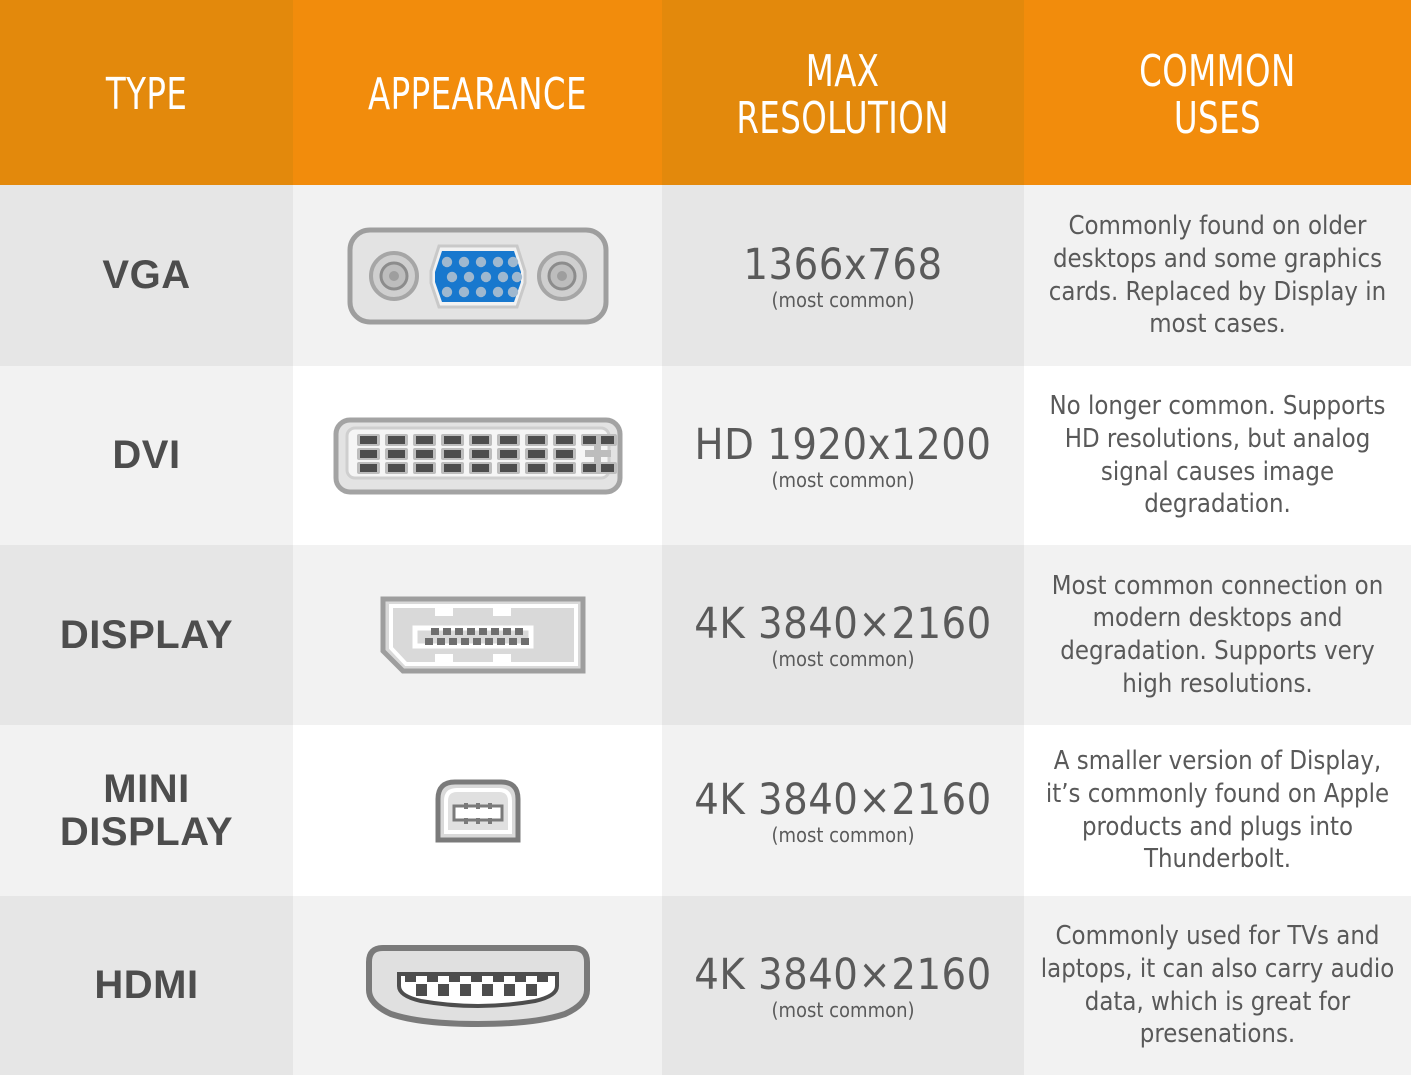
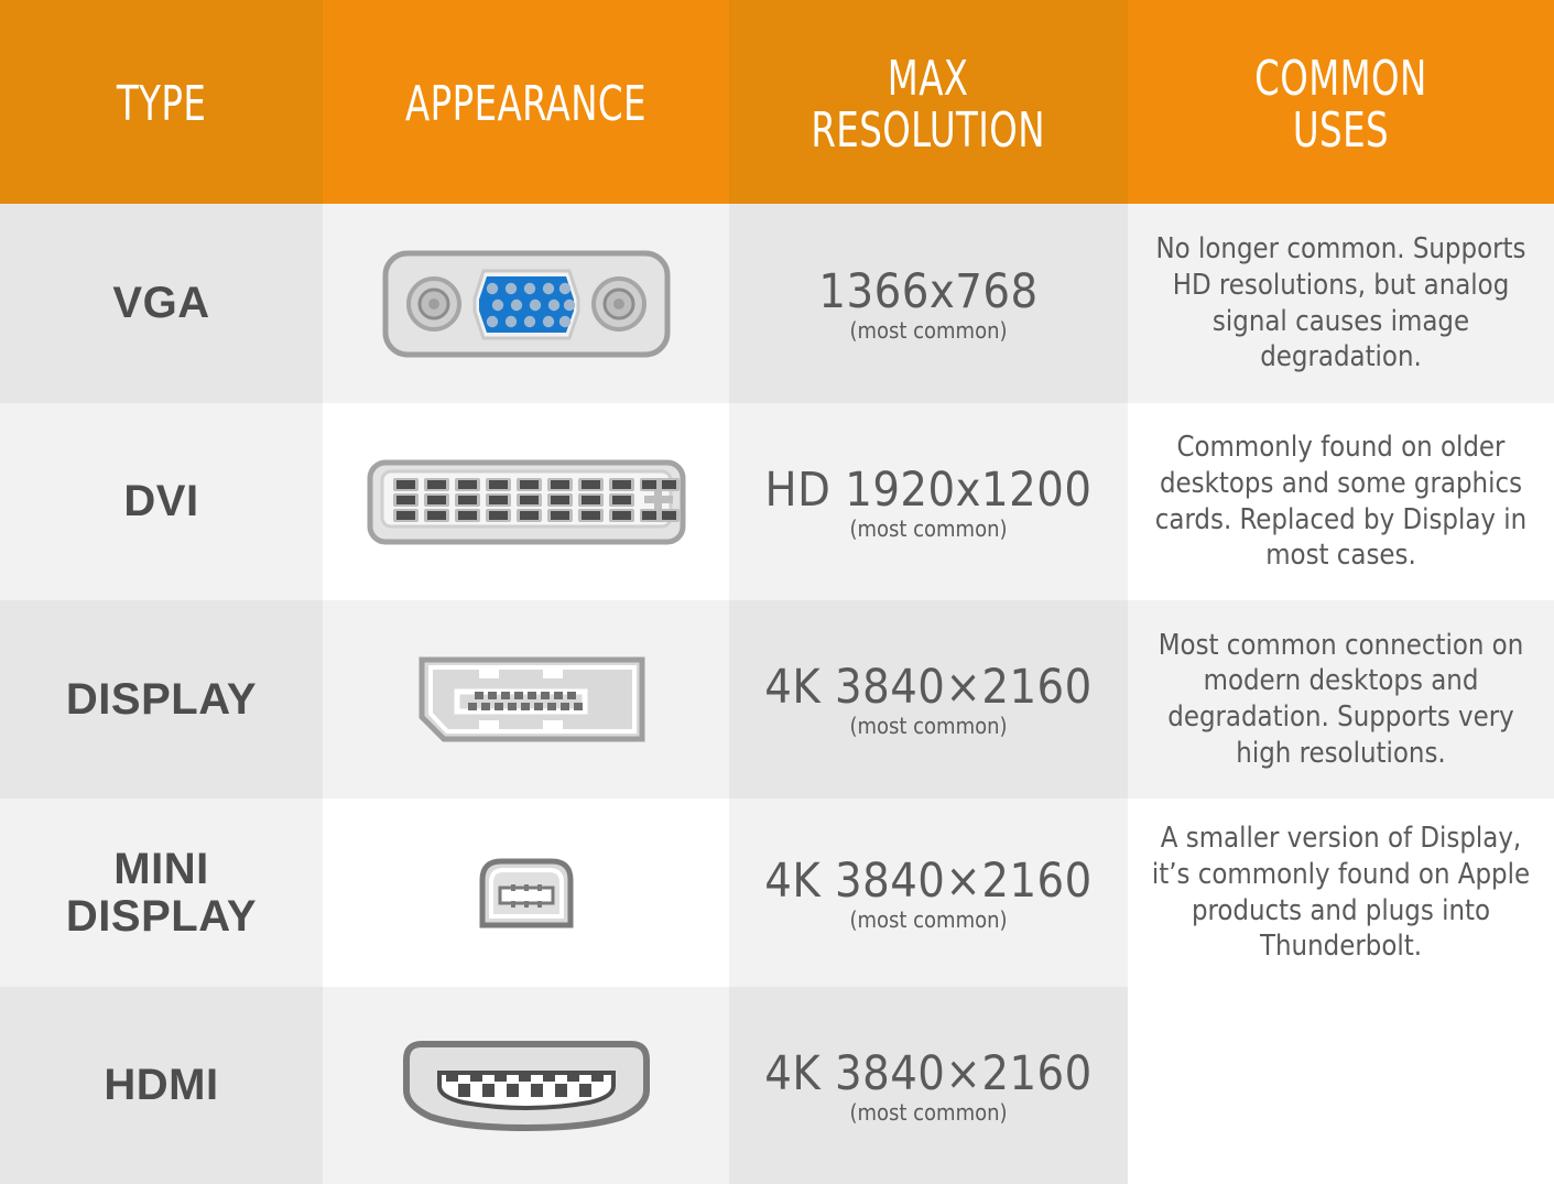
  TYPE
  APPEARANCE
  MAX
  RESOLUTION
  COMMON
  USES
  VGA
  1366x768
  (most common)
- Commonly found on older desktops and some graphics cards. Replaced by Display in most cases.
+ No longer common. Supports HD resolutions, but analog signal causes image degradation.
  DVI
  HD 1920x1200
  (most common)
- No longer common. Supports HD resolutions, but analog signal causes image degradation.
+ Commonly found on older desktops and some graphics cards. Replaced by Display in most cases.
  DISPLAY
  4K 3840×2160
  (most common)
  Most common connection on modern desktops and degradation. Supports very high resolutions.
  MINI
  DISPLAY
  4K 3840×2160
  (most common)
  A smaller version of Display, it’s commonly found on Apple products and plugs into Thunderbolt.
  HDMI
  4K 3840×2160
  (most common)
- Commonly used for TVs and laptops, it can also carry audio data, which is great for presenations.
